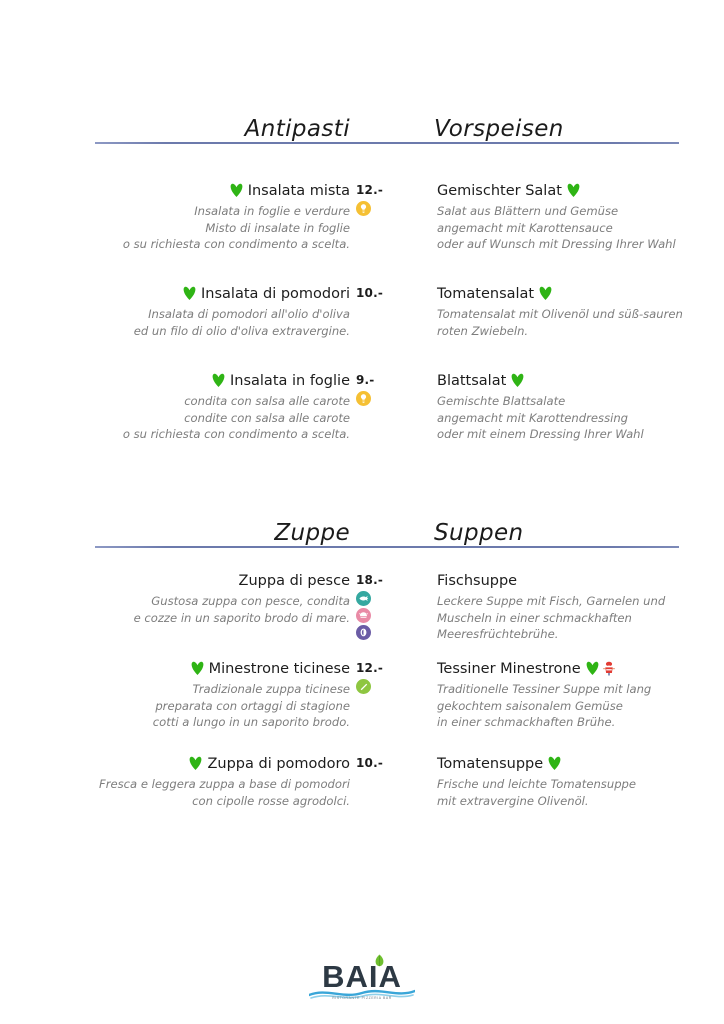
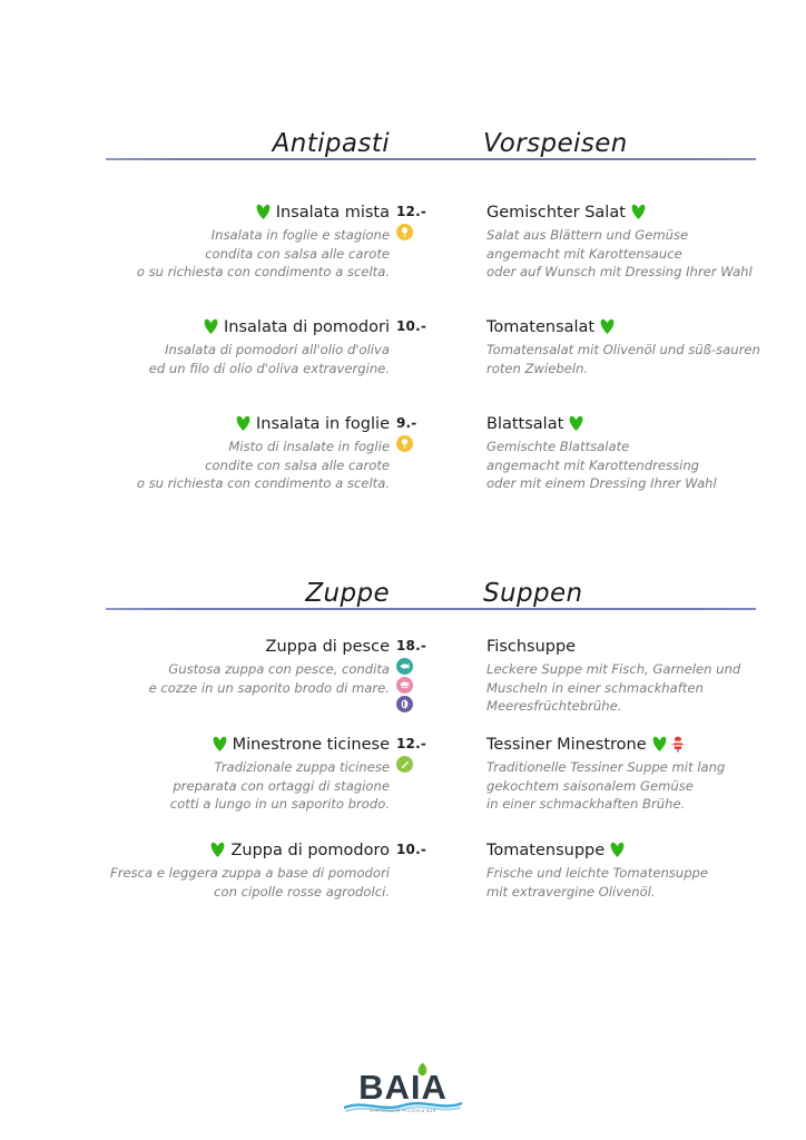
  Antipasti
  Vorspeisen
  Insalata mista
- Insalata in foglie e verdure
+ Insalata in foglie e stagione
- Misto di insalate in foglie
+ condita con salsa alle carote
  o su richiesta con condimento a scelta.
  12.-
  Gemischter Salat
  Salat aus Blättern und Gemüse
  angemacht mit Karottensauce
  oder auf Wunsch mit Dressing Ihrer Wahl
  Insalata di pomodori
  Insalata di pomodori all'olio d'oliva
  ed un filo di olio d'oliva extravergine.
  10.-
  Tomatensalat
  Tomatensalat mit Olivenöl und süß-sauren
  roten Zwiebeln.
  Insalata in foglie
- condita con salsa alle carote
+ Misto di insalate in foglie
  condite con salsa alle carote
  o su richiesta con condimento a scelta.
  9.-
  Blattsalat
  Gemischte Blattsalate
  angemacht mit Karottendressing
  oder mit einem Dressing Ihrer Wahl
  Zuppe
  Suppen
  Zuppa di pesce
  Gustosa zuppa con pesce, condita
  e cozze in un saporito brodo di mare.
  18.-
  Fischsuppe
  Leckere Suppe mit Fisch, Garnelen und
  Muscheln in einer schmackhaften
  Meeresfrüchtebrühe.
  Minestrone ticinese
  Tradizionale zuppa ticinese
  preparata con ortaggi di stagione
  cotti a lungo in un saporito brodo.
  12.-
  Tessiner Minestrone
  Traditionelle Tessiner Suppe mit lang
  gekochtem saisonalem Gemüse
  in einer schmackhaften Brühe.
  Zuppa di pomodoro
  Fresca e leggera zuppa a base di pomodori
  con cipolle rosse agrodolci.
  10.-
  Tomatensuppe
  Frische und leichte Tomatensuppe
  mit extravergine Olivenöl.
  BAIA
